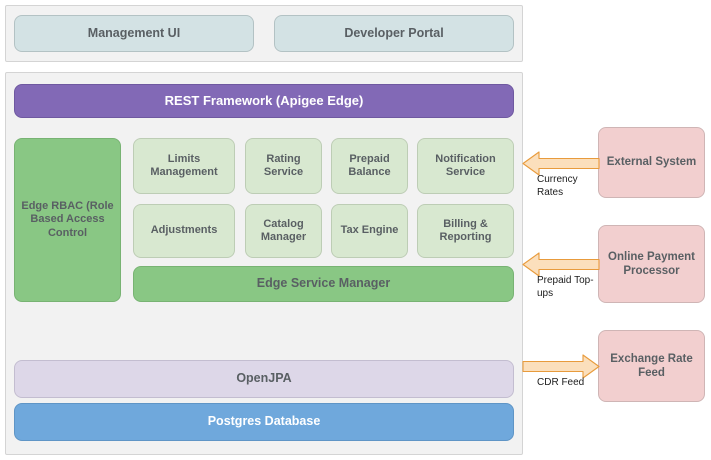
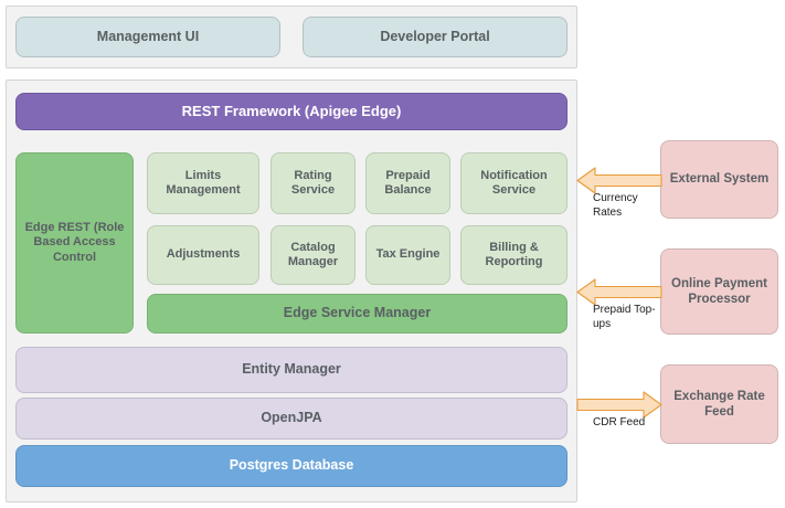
  Management UI
  Developer Portal
  REST Framework (Apigee Edge)
- Edge RBAC (Role Based Access Control
+ Edge REST (Role Based Access Control
  Limits Management
  Rating Service
  Prepaid Balance
  Notification Service
  Adjustments
  Catalog Manager
  Tax Engine
  Billing & Reporting
  Edge Service Manager
+ Entity Manager
  OpenJPA
  Postgres Database
  External System
  Online Payment Processor
  Exchange Rate Feed
  Currency Rates
  Prepaid Top-ups
  CDR Feed
